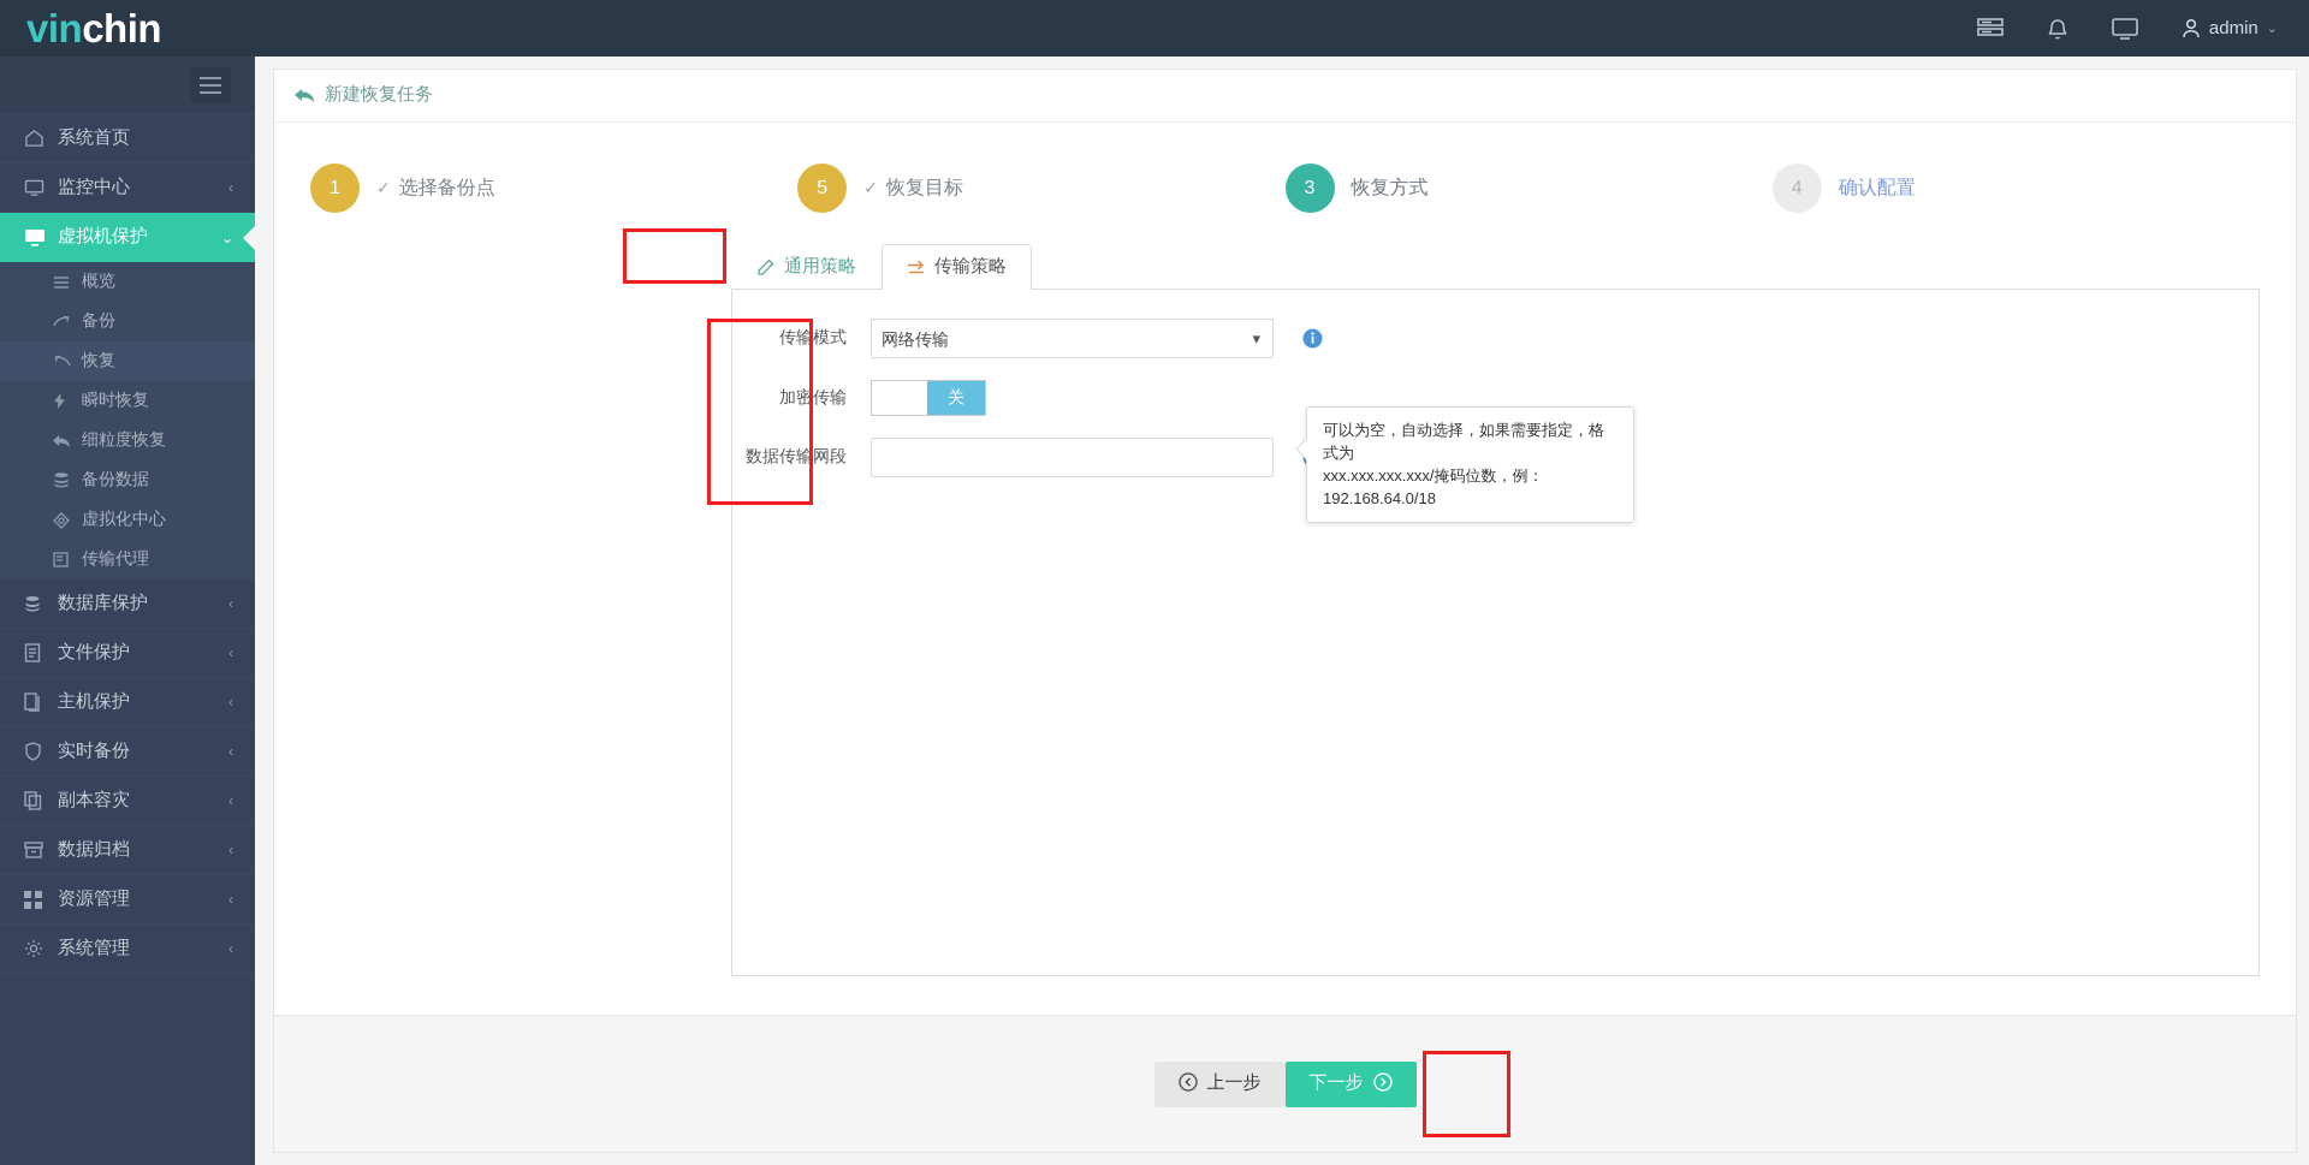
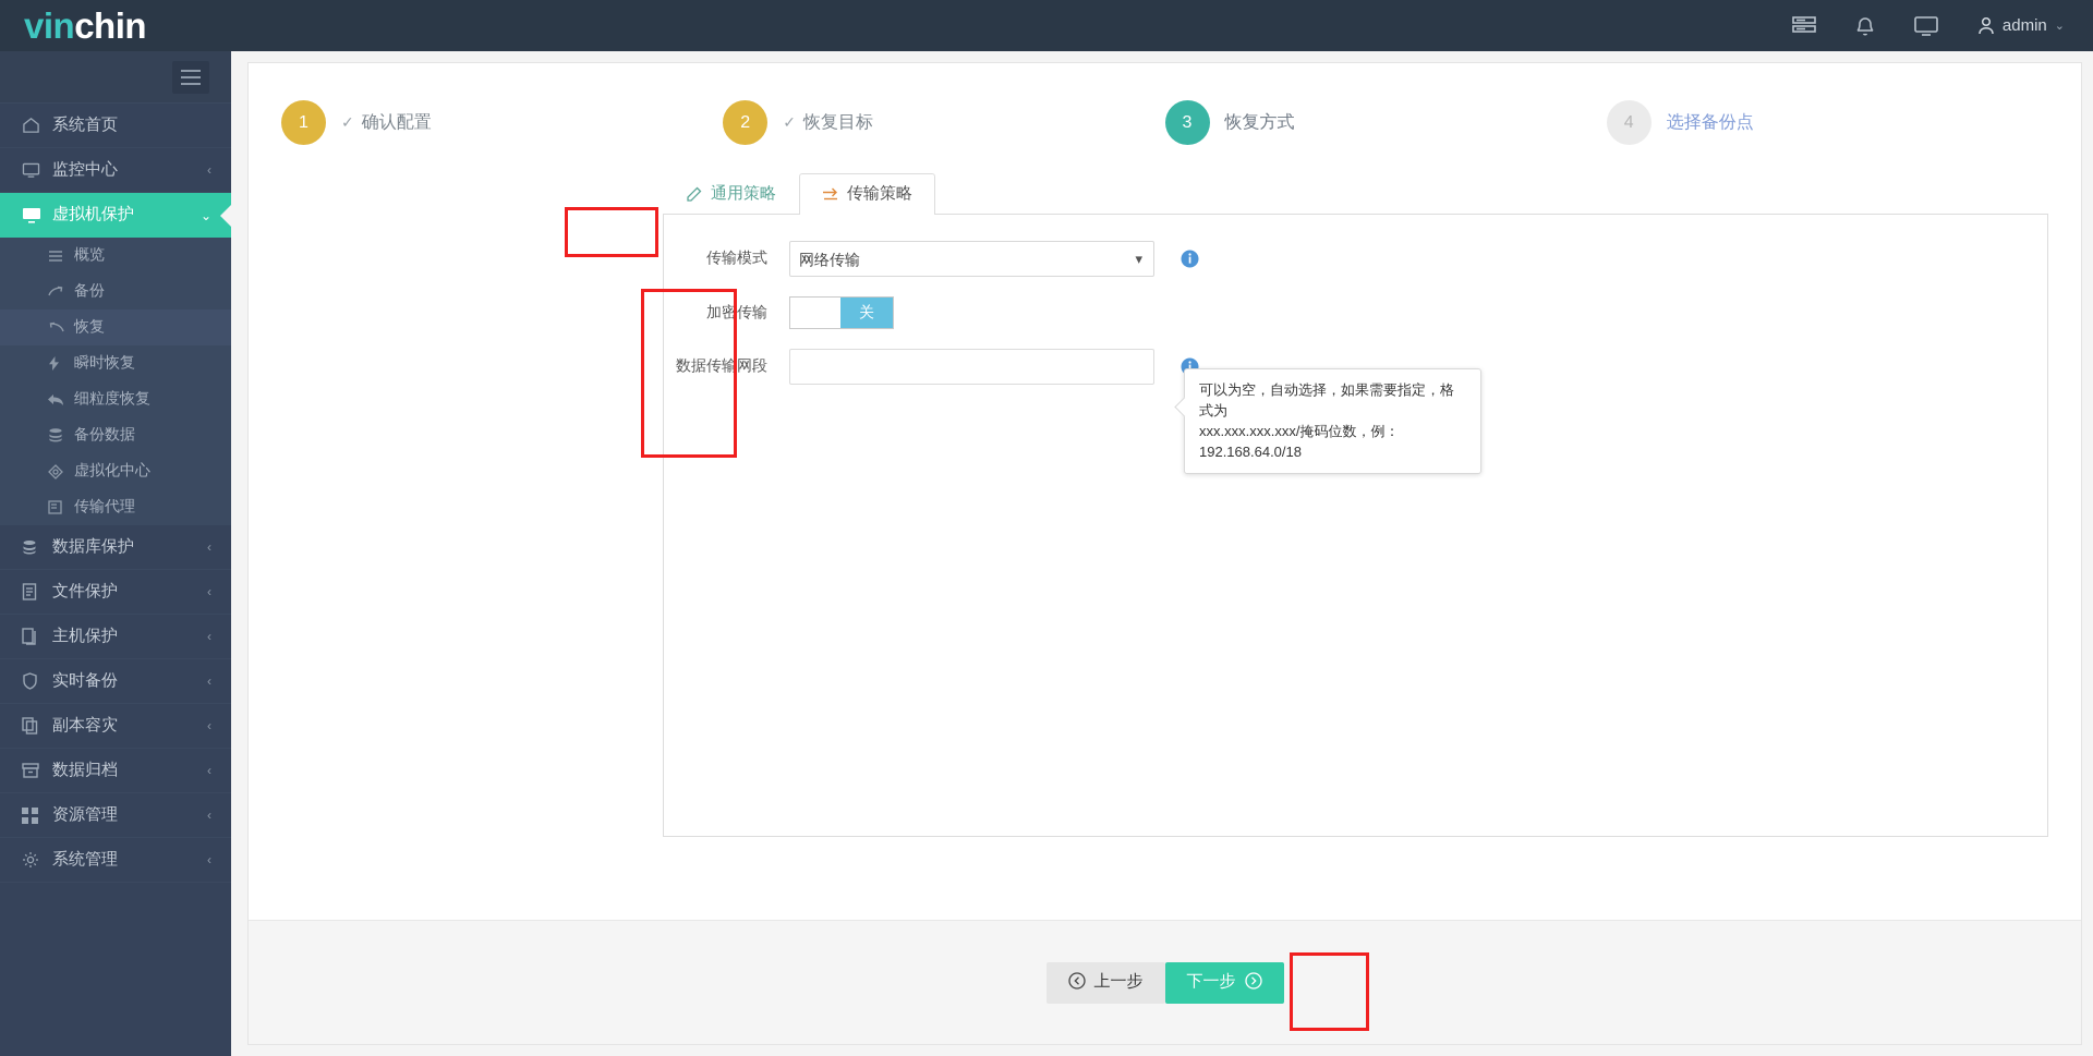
  vinchin
  admin
  ⌄
  系统首页
  监控中心
  ‹
  虚拟机保护
  ⌄
  概览
  备份
  恢复
  瞬时恢复
  细粒度恢复
  备份数据
  虚拟化中心
  传输代理
  数据库保护
  ‹
  文件保护
  ‹
  主机保护
  ‹
  实时备份
  ‹
  副本容灾
  ‹
  数据归档
  ‹
  资源管理
  ‹
  系统管理
  ‹
- 新建恢复任务
  1
  ✓
- 选择备份点
+ 确认配置
- 5
+ 2
  ✓
  恢复目标
  3
  恢复方式
  4
- 确认配置
+ 选择备份点
  通用策略
  传输策略
  传输模式
  网络传输
  ▾
  加密传输
  关
  数据传输网段
  上一步
  下一步
  可以为空，自动选择，如果需要指定，格式为
  xxx.xxx.xxx.xxx/掩码位数，例：
  192.168.64.0/18
